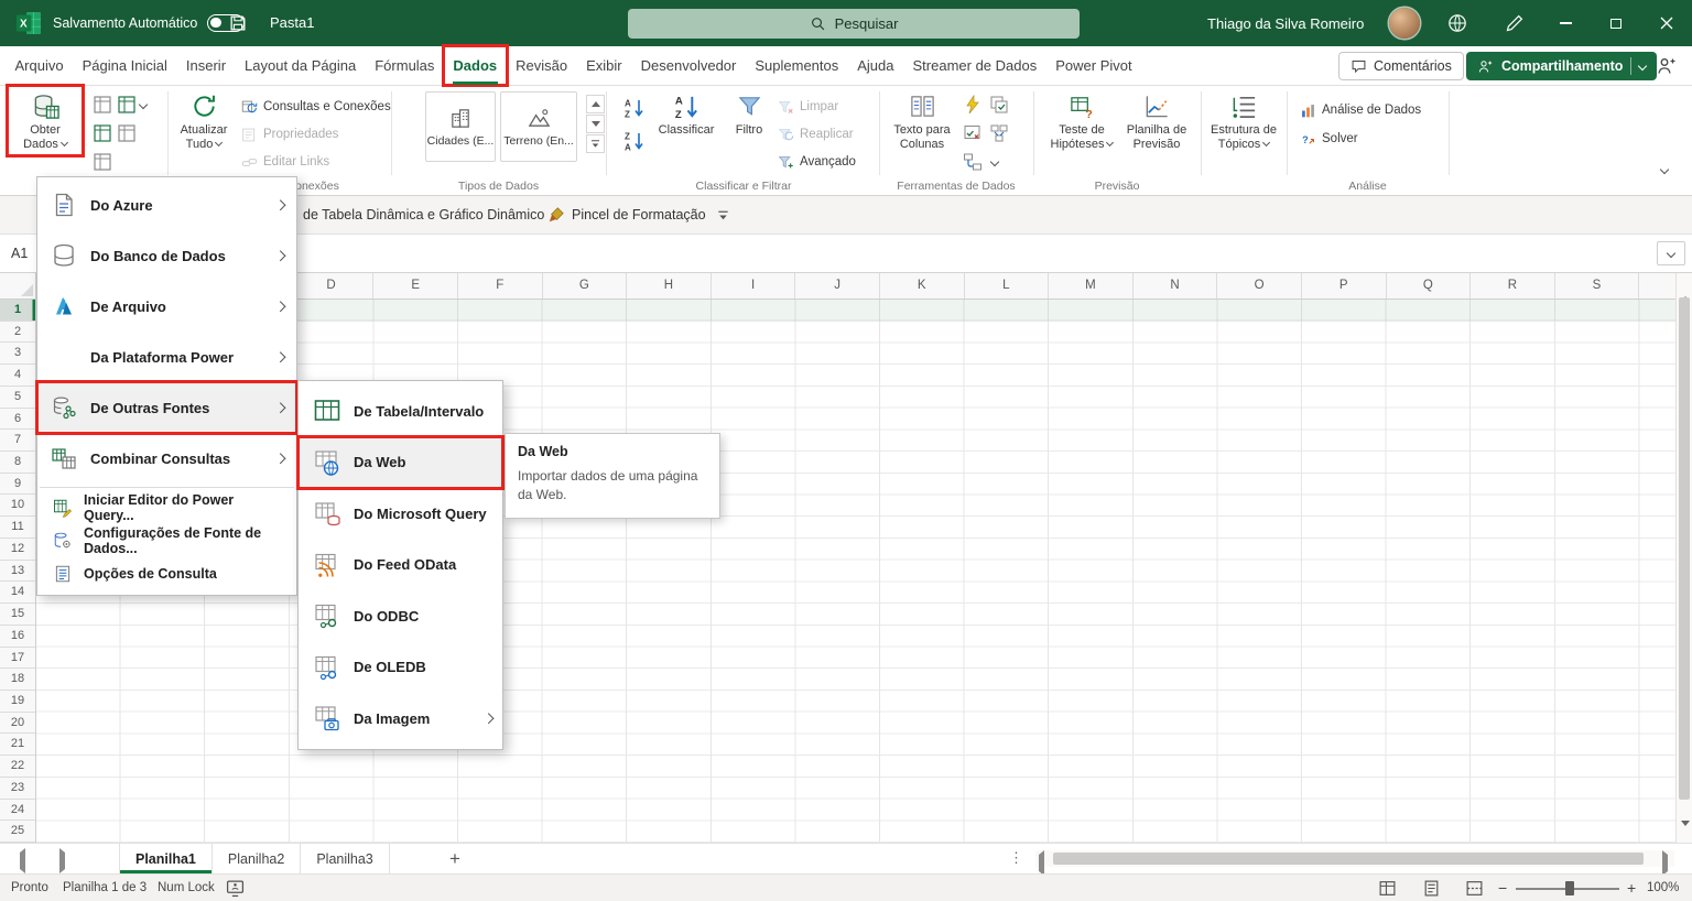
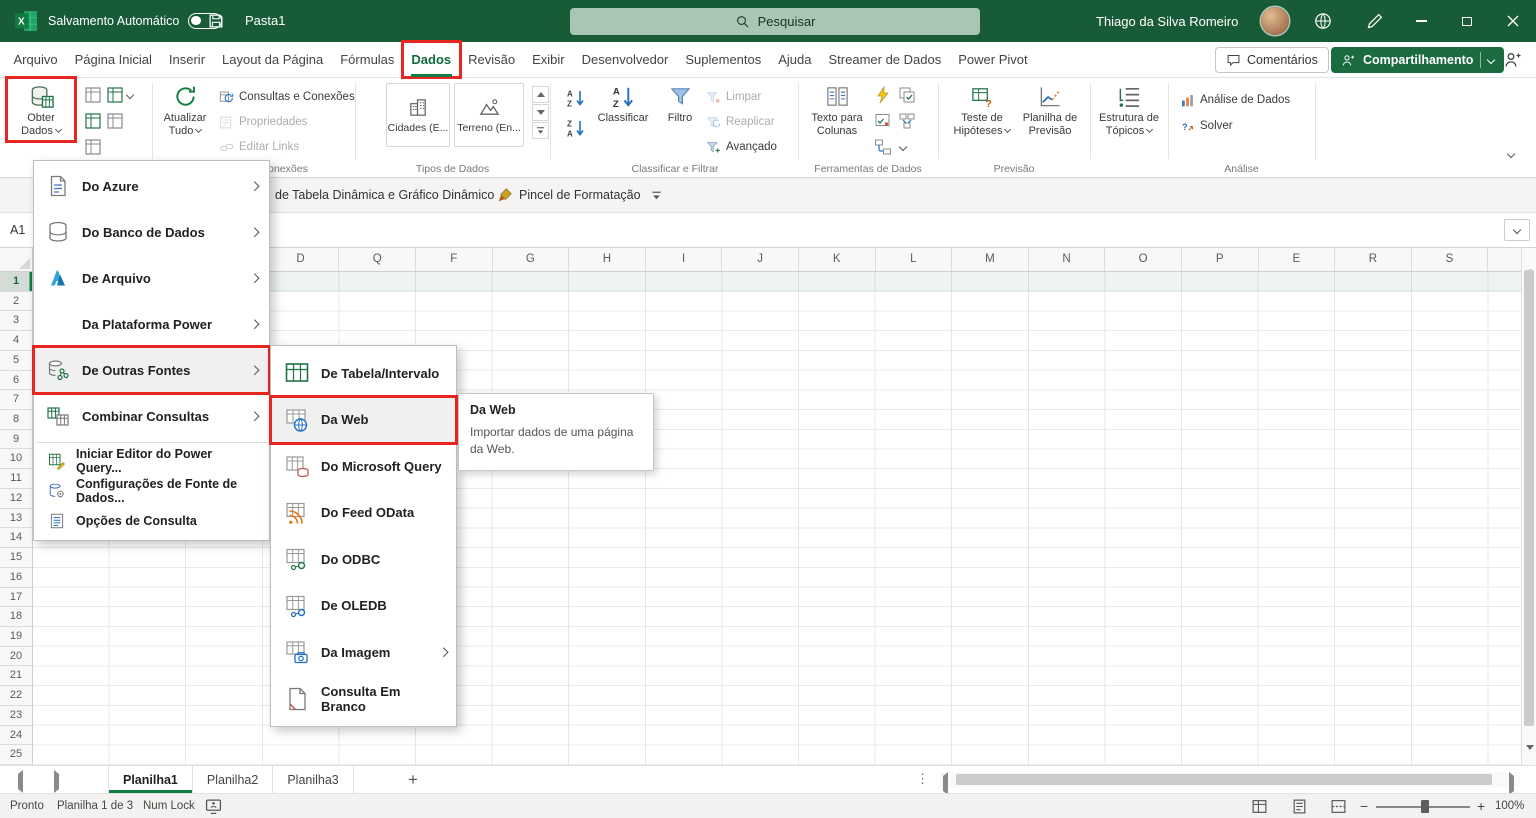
  X
  Salvamento Automático
  Pasta1
  Pesquisar
  Thiago da Silva Romeiro
  Arquivo
  Página Inicial
  Inserir
  Layout da Página
  Fórmulas
  Dados
  Revisão
  Exibir
  Desenvolvedor
  Suplementos
  Ajuda
  Streamer de Dados
  Power Pivot
  Comentários
  Compartilhamento
  Obter Dados
  Atualizar Tudo
  Consultas e Conexões
  Propriedades
  Editar Links
  Cidades (E...
  Terreno (En...
  Tipos de Dados
  A
  Z
  Z
  A
  A
  Z
  Classificar
  Filtro
  Limpar
  Reaplicar
  Avançado
  Classificar e Filtrar
  Texto para Colunas
  Ferramentas de Dados
  ?
  Teste de Hipóteses
  Planilha de Previsão
  Previsão
  Estrutura de Tópicos
  Análise de Dados
  ?
  Solver
  Análise
  de Tabela Dinâmica e Gráfico Dinâmico
  Pincel de Formatação
  A1
  D
- E
+ Q
  F
  G
  H
  I
  J
  K
  L
  M
  N
  O
  P
- Q
+ E
  R
  S
  1
  2
  3
  4
  5
  6
  7
  8
  9
  10
  11
  12
  13
  14
  15
  16
  17
  18
  19
  20
  21
  22
  23
  24
  25
  Planilha1
  Planilha2
  Planilha3
  +
  ⋮
  Pronto
  Planilha 1 de 3
  Num Lock
  −
  +
  100%
  Do Azure
  Do Banco de Dados
  De Arquivo
  Da Plataforma Power
  De Outras Fontes
  Combinar Consultas
  Iniciar Editor do Power Query...
  Configurações de Fonte de Dados...
  Opções de Consulta
  De Tabela/Intervalo
  Da Web
  Do Microsoft Query
  Do Feed OData
  Do ODBC
  De OLEDB
  Da Imagem
+ Consulta Em Branco
  Da Web
  Importar dados de uma página da Web.
